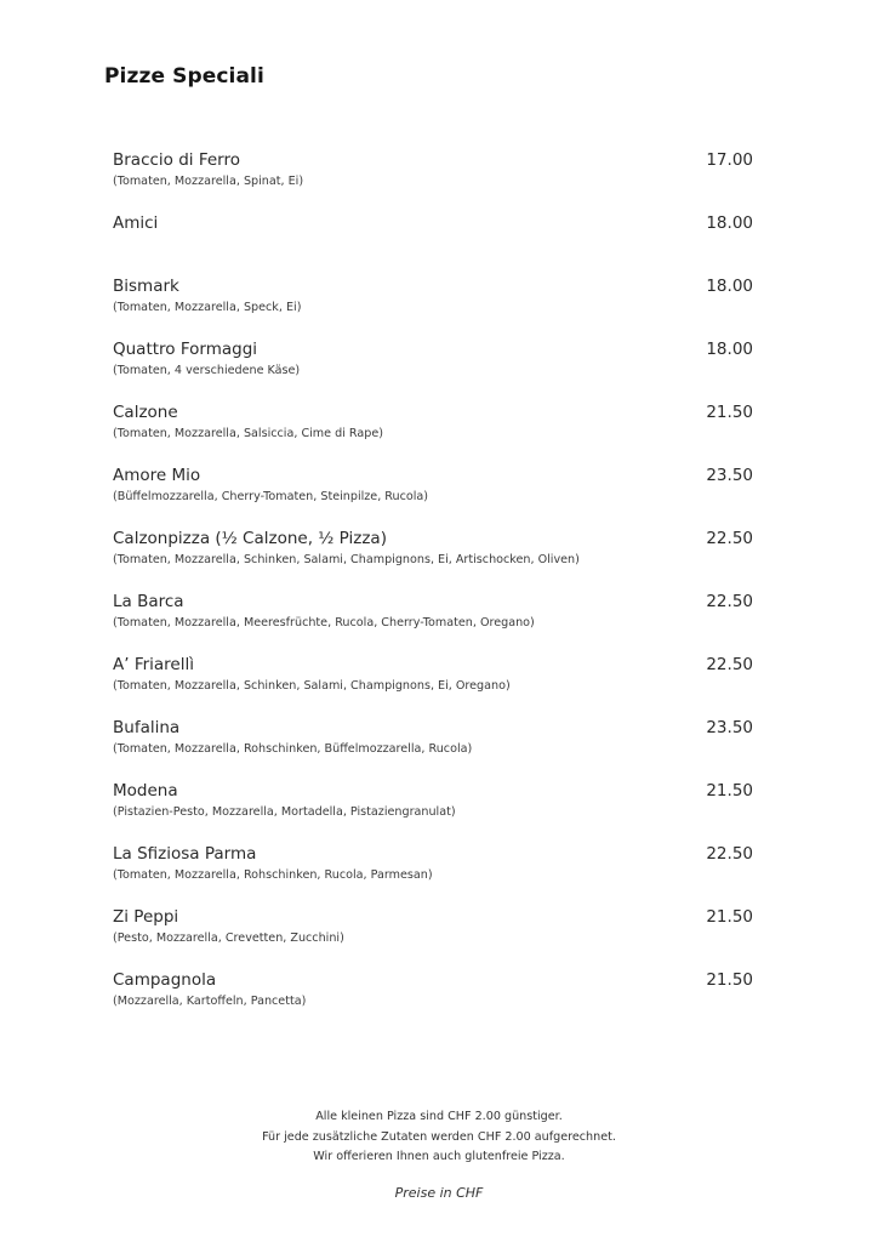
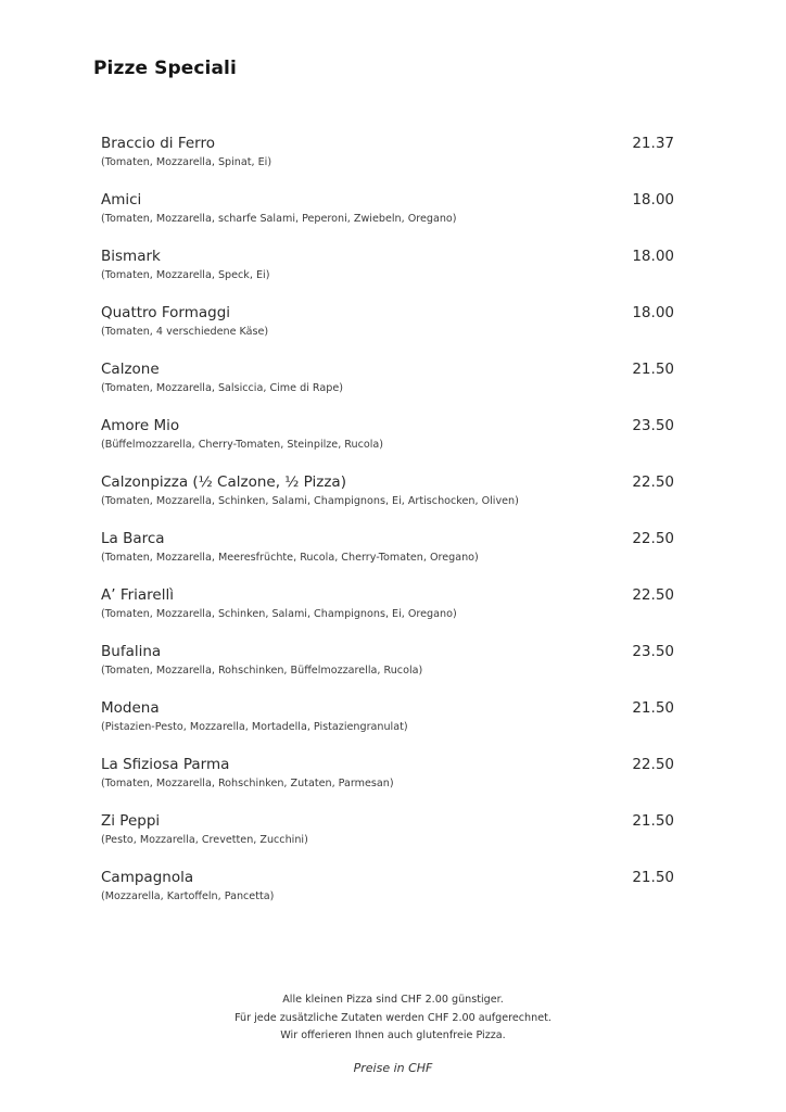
  Pizze Speciali
  Braccio di Ferro
  (Tomaten, Mozzarella, Spinat, Ei)
- 17.00
+ 21.37
  Amici
+ (Tomaten, Mozzarella, scharfe Salami, Peperoni, Zwiebeln, Oregano)
  18.00
  Bismark
  (Tomaten, Mozzarella, Speck, Ei)
  18.00
  Quattro Formaggi
  (Tomaten, 4 verschiedene Käse)
  18.00
  Calzone
  (Tomaten, Mozzarella, Salsiccia, Cime di Rape)
  21.50
  Amore Mio
  (Büffelmozzarella, Cherry-Tomaten, Steinpilze, Rucola)
  23.50
  Calzonpizza (½ Calzone, ½ Pizza)
  (Tomaten, Mozzarella, Schinken, Salami, Champignons, Ei, Artischocken, Oliven)
  22.50
  La Barca
  (Tomaten, Mozzarella, Meeresfrüchte, Rucola, Cherry-Tomaten, Oregano)
  22.50
  A’ Friarellì
  (Tomaten, Mozzarella, Schinken, Salami, Champignons, Ei, Oregano)
  22.50
  Bufalina
  (Tomaten, Mozzarella, Rohschinken, Büffelmozzarella, Rucola)
  23.50
  Modena
  (Pistazien-Pesto, Mozzarella, Mortadella, Pistaziengranulat)
  21.50
  La Sfiziosa Parma
- (Tomaten, Mozzarella, Rohschinken, Rucola, Parmesan)
+ (Tomaten, Mozzarella, Rohschinken, Zutaten, Parmesan)
  22.50
  Zi Peppi
  (Pesto, Mozzarella, Crevetten, Zucchini)
  21.50
  Campagnola
  (Mozzarella, Kartoffeln, Pancetta)
  21.50
  Alle kleinen Pizza sind CHF 2.00 günstiger.
  Für jede zusätzliche Zutaten werden CHF 2.00 aufgerechnet.
  Wir offerieren Ihnen auch glutenfreie Pizza.
  Preise in CHF
